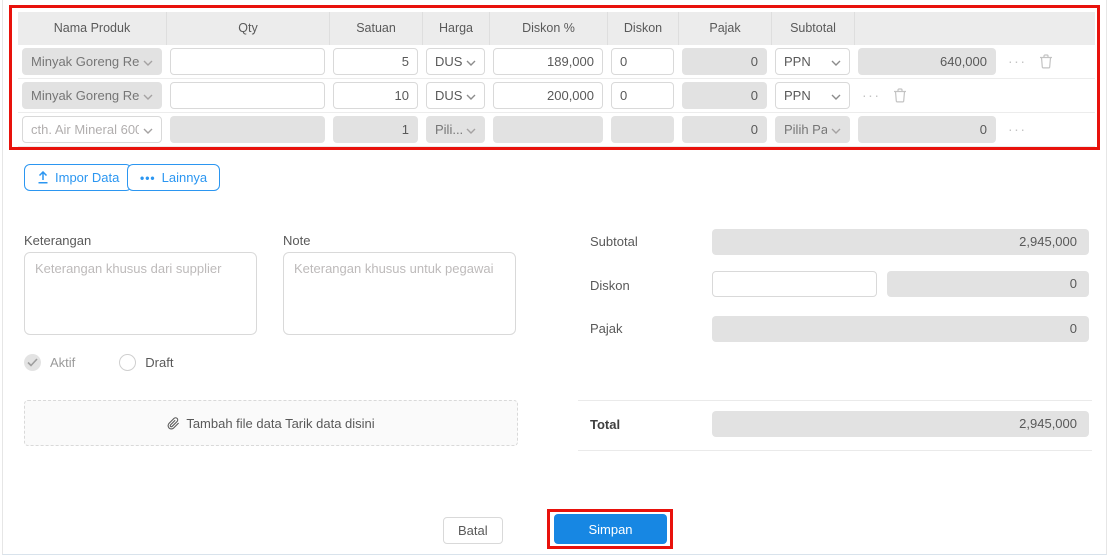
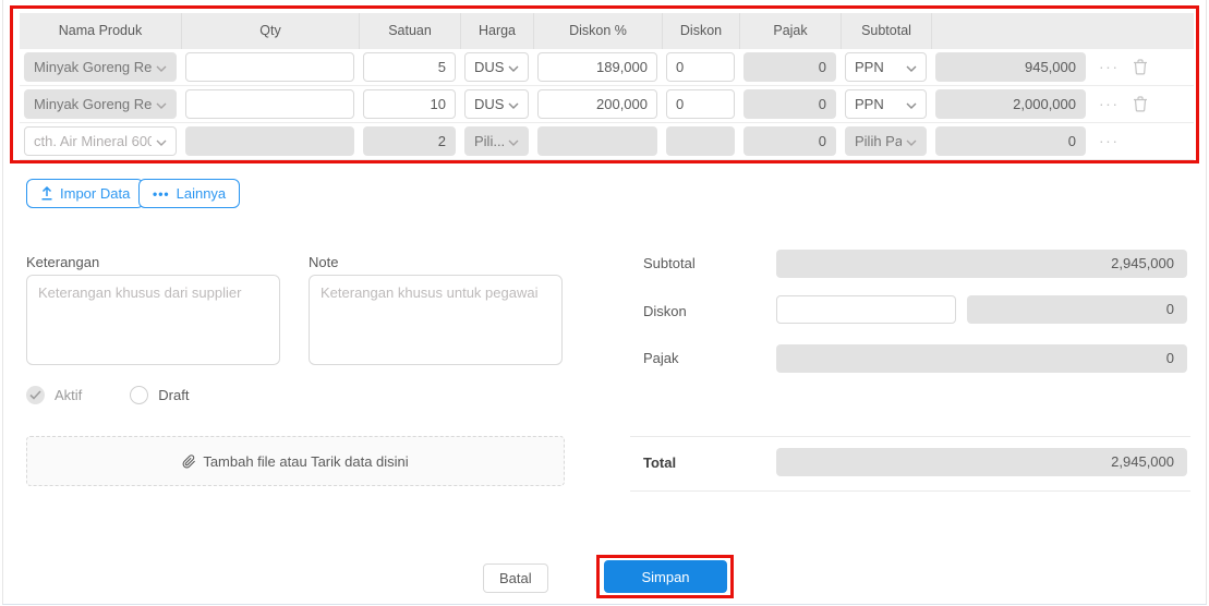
  Nama Produk
  Qty
  Satuan
  Harga
  Diskon %
  Diskon
  Pajak
  Subtotal
  Minyak Goreng Re
  5
  DUS
  189,000
  0
  0
  PPN
- 640,000
+ 945,000
  ···
  Minyak Goreng Re
  10
  DUS
  200,000
  0
  0
  PPN
+ 2,000,000
  ···
  cth. Air Mineral 600
- 1
+ 2
  Pili...
  0
  Pilih Pa
  0
  ···
  Impor Data
  •••
  Lainnya
  Keterangan
  Note
  Keterangan khusus dari supplier
  Keterangan khusus untuk pegawai
  Aktif
  Draft
- Tambah file data Tarik data disini
+ Tambah file atau Tarik data disini
  Subtotal
  2,945,000
  Diskon
  0
  Pajak
  0
  Total
  2,945,000
  Batal
  Simpan
